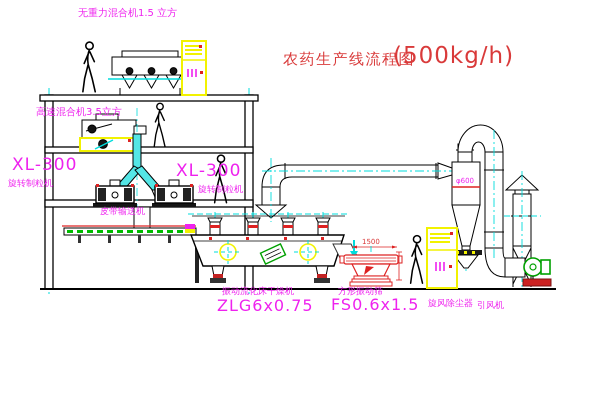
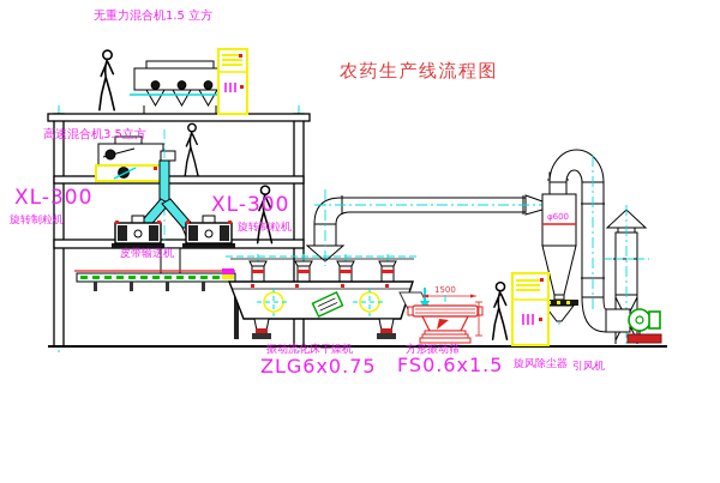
  无重力混合机1.5 立方
  农药生产线流程图
- (500kg/h)
  高速混合机3.5立方
  XL-300
  旋转制粒机
  XL-300
  旋转制粒机
  皮带输送机
  振动流化床干燥机
  ZLG6x0.75
  方形振动筛
  FS0.6x1.5
  1500
  φ600
  旋风除尘器
  引风机
